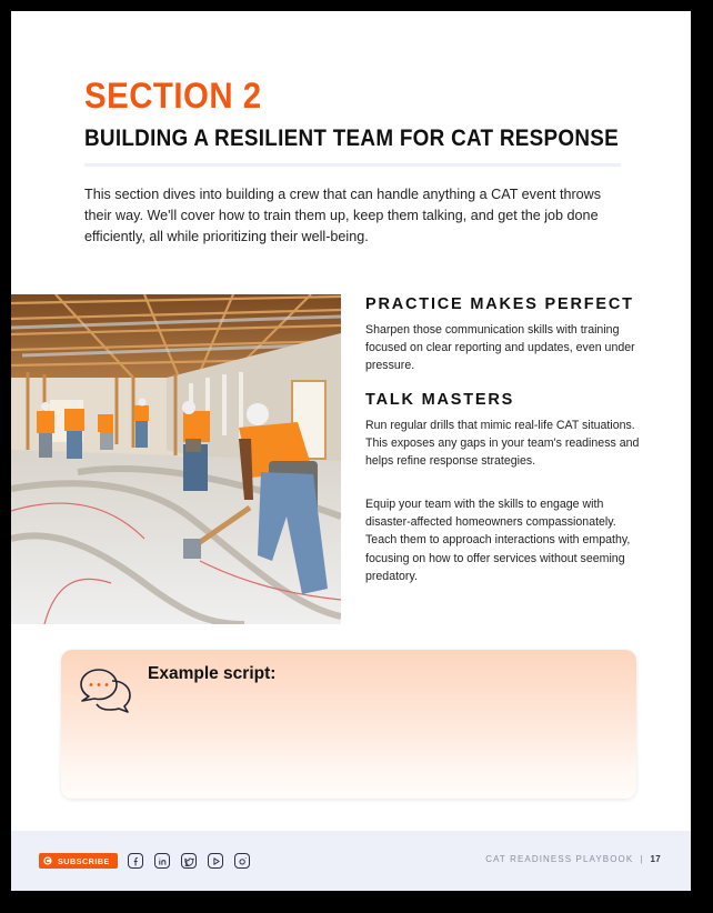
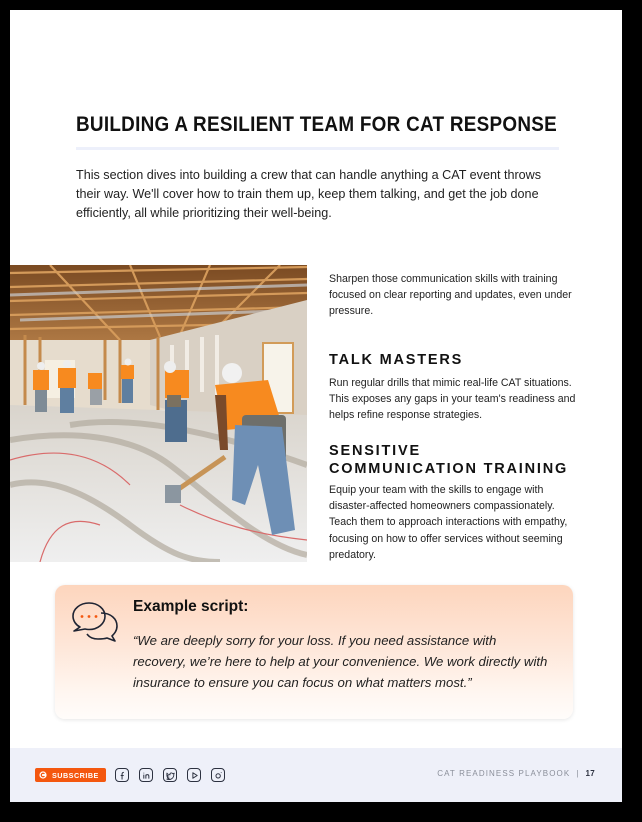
- SECTION 2
  BUILDING A RESILIENT TEAM FOR CAT RESPONSE
  This section dives into building a crew that can handle anything a CAT event throws their way. We'll cover how to train them up, keep them talking, and get the job done efficiently, all while prioritizing their well-being.
- PRACTICE MAKES PERFECT
  Sharpen those communication skills with training focused on clear reporting and updates, even under pressure.
  TALK MASTERS
  Run regular drills that mimic real-life CAT situations. This exposes any gaps in your team's readiness and helps refine response strategies.
+ SENSITIVE COMMUNICATION TRAINING
  Equip your team with the skills to engage with disaster-affected homeowners compassionately. Teach them to approach interactions with empathy, focusing on how to offer services without seeming predatory.
  Example script:
+ “We are deeply sorry for your loss. If you need assistance with recovery, we’re here to help at your convenience. We work directly with insurance to ensure you can focus on what matters most.”
  SUBSCRIBE
  CAT READINESS PLAYBOOK
  |
  17
